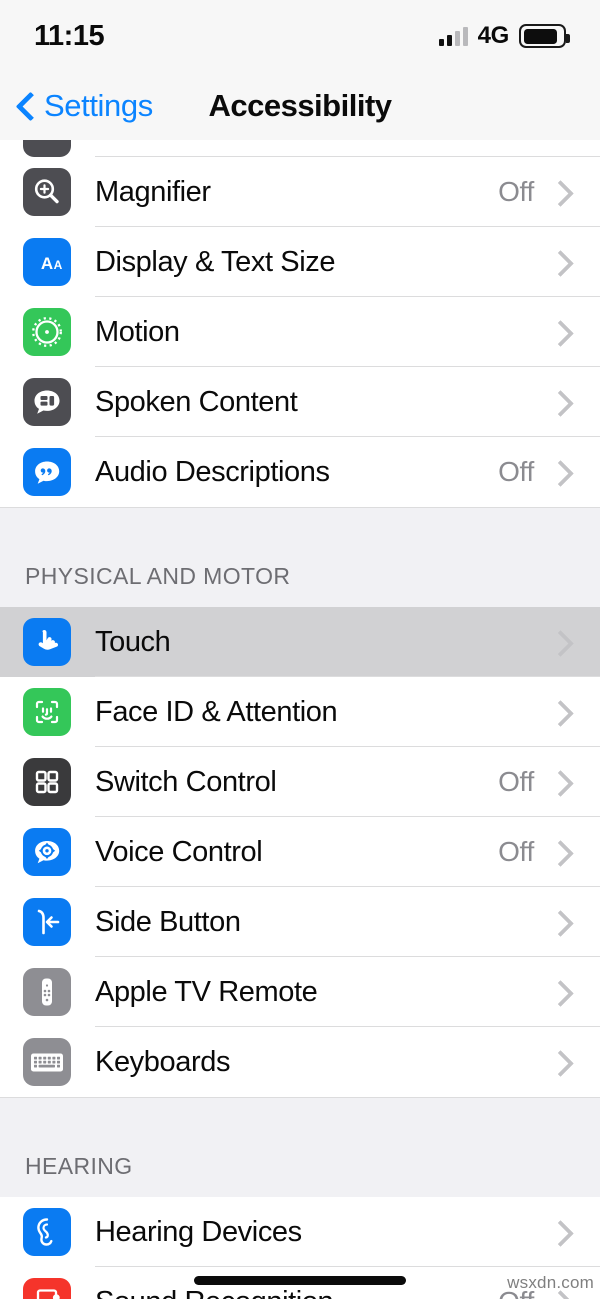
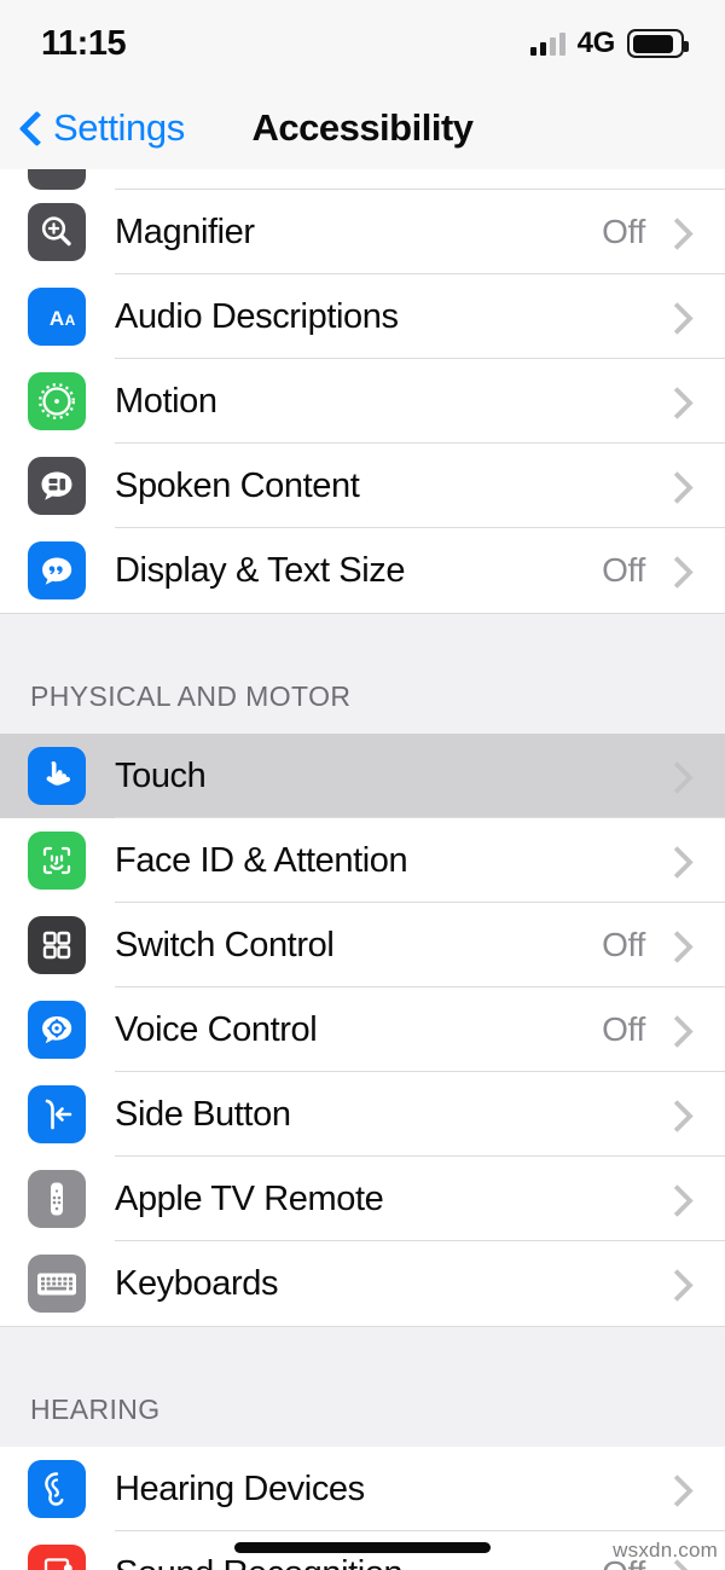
  11:15
  4G
  Settings
  Accessibility
  Magnifier
  Off
  A
  A
- Display & Text Size
+ Audio Descriptions
  Motion
  Spoken Content
- Audio Descriptions
+ Display & Text Size
  Off
  PHYSICAL AND MOTOR
  Touch
  Face ID & Attention
  Switch Control
  Off
  Voice Control
  Off
  Side Button
  Apple TV Remote
  Keyboards
  HEARING
  Hearing Devices
  wsxdn.com
